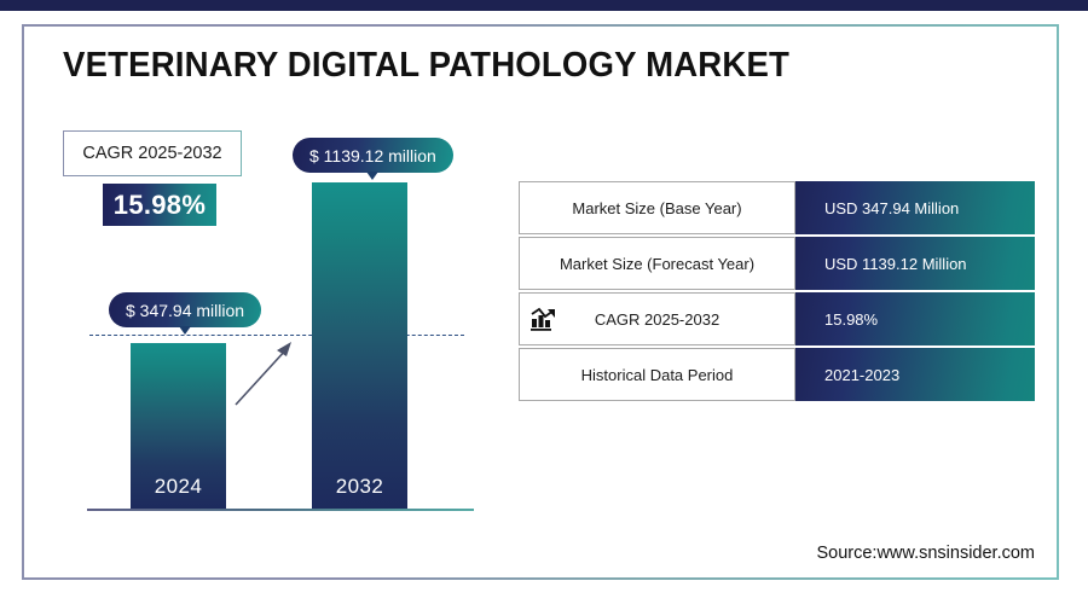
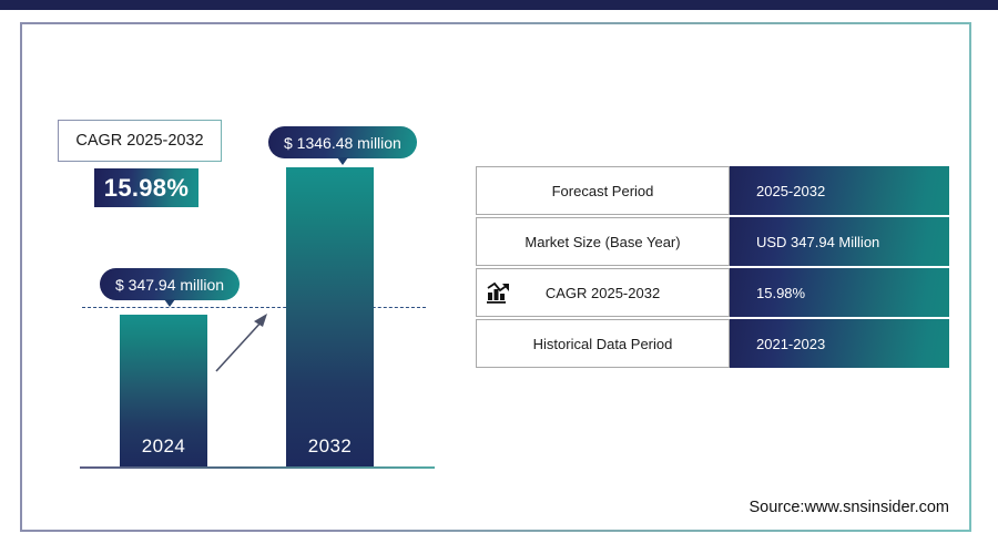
- VETERINARY DIGITAL PATHOLOGY MARKET
  CAGR 2025-2032
  15.98%
  2024
  2032
  $ 347.94 million
- $ 1139.12 million
+ $ 1346.48 million
+ Forecast Period
+ 2025-2032
  Market Size (Base Year)
  USD 347.94 Million
- Market Size (Forecast Year)
- USD 1139.12 Million
  CAGR 2025-2032
  15.98%
  Historical Data Period
  2021-2023
  Source:www.snsinsider.com
